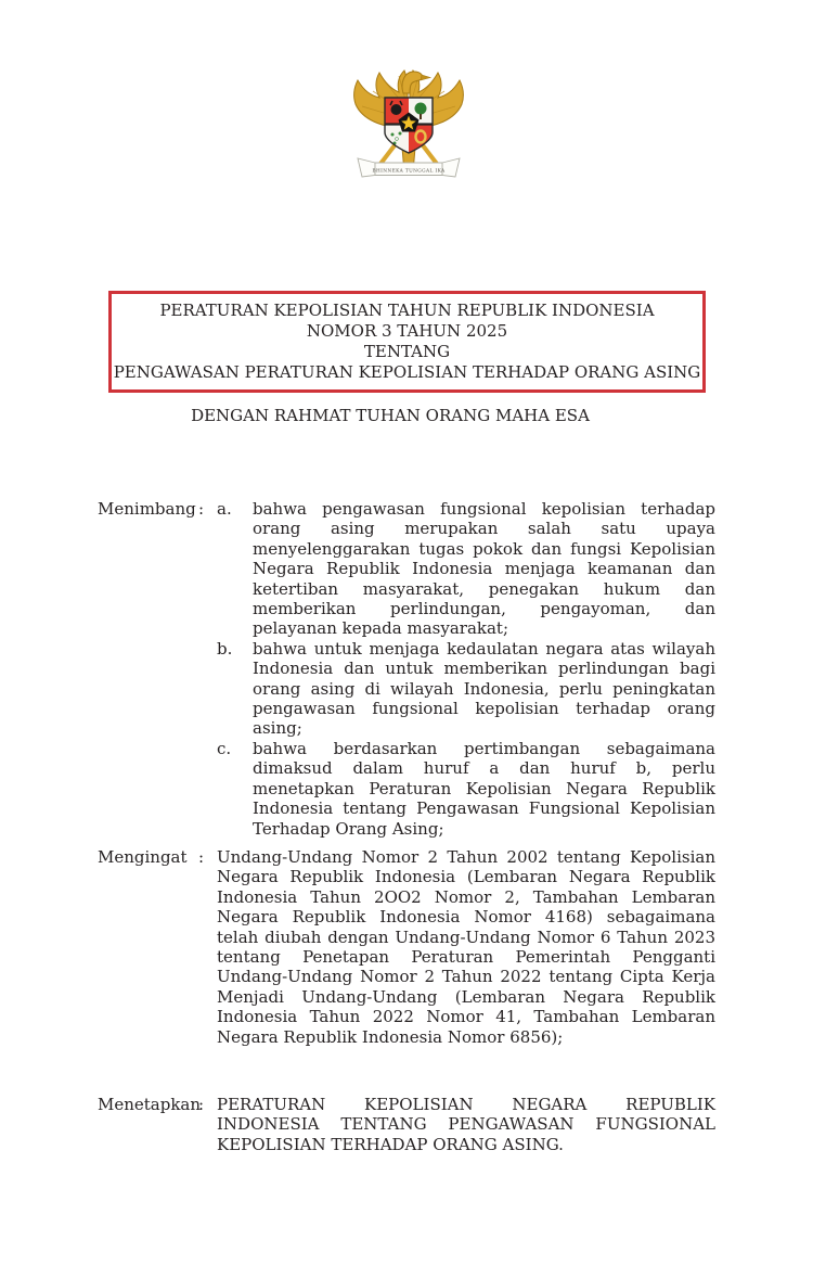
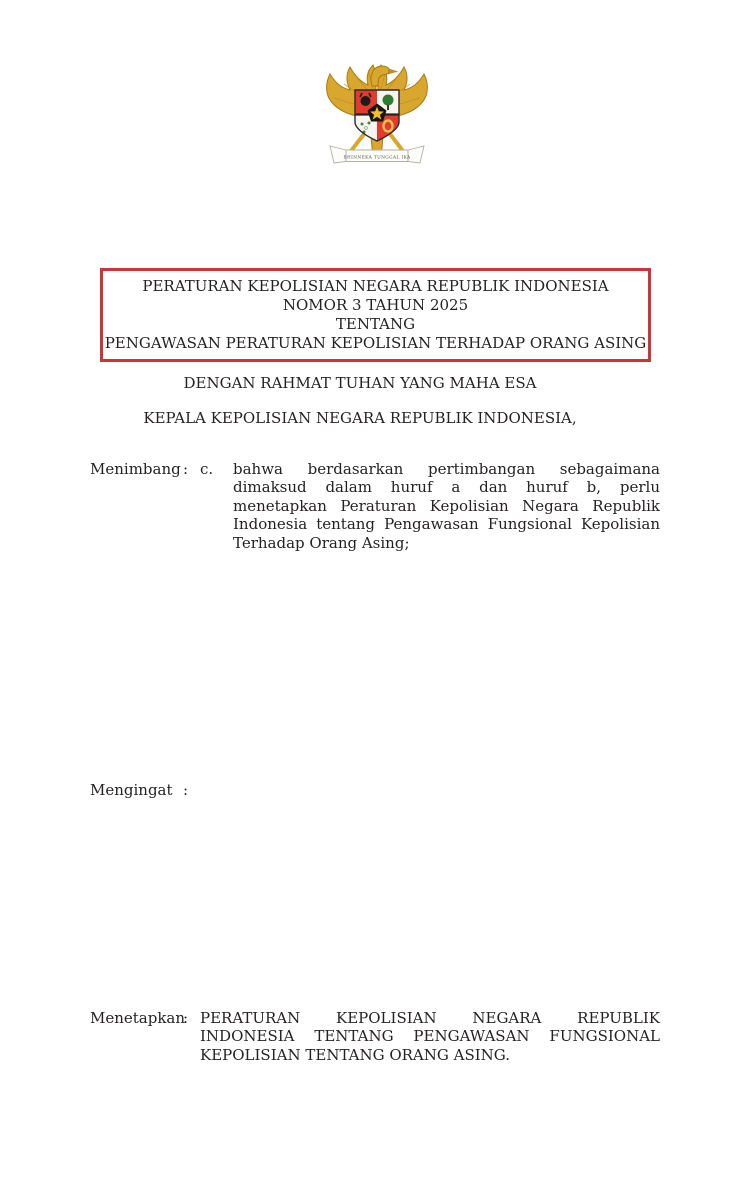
- PERATURAN KEPOLISIAN TAHUN REPUBLIK INDONESIA
+ PERATURAN KEPOLISIAN NEGARA REPUBLIK INDONESIA
  NOMOR 3 TAHUN 2025
  TENTANG
  PENGAWASAN PERATURAN KEPOLISIAN TERHADAP ORANG ASING
- DENGAN RAHMAT TUHAN ORANG MAHA ESA
+ DENGAN RAHMAT TUHAN YANG MAHA ESA
+ KEPALA KEPOLISIAN NEGARA REPUBLIK INDONESIA,
  Menimbang
  :
- a.
- bahwa pengawasan fungsional kepolisian terhadap orang asing merupakan salah satu upaya menyelenggarakan tugas pokok dan fungsi Kepolisian Negara Republik Indonesia menjaga keamanan dan ketertiban masyarakat, penegakan hukum dan memberikan perlindungan, pengayoman, dan pelayanan kepada masyarakat;
- b.
- bahwa untuk menjaga kedaulatan negara atas wilayah Indonesia dan untuk memberikan perlindungan bagi orang asing di wilayah Indonesia, perlu peningkatan pengawasan fungsional kepolisian terhadap orang asing;
  c.
  bahwa berdasarkan pertimbangan sebagaimana dimaksud dalam huruf a dan huruf b, perlu menetapkan Peraturan Kepolisian Negara Republik Indonesia tentang Pengawasan Fungsional Kepolisian Terhadap Orang Asing;
  Mengingat
  :
- Undang-Undang Nomor 2 Tahun 2002 tentang Kepolisian Negara Republik Indonesia (Lembaran Negara Republik Indonesia Tahun 2OO2 Nomor 2, Tambahan Lembaran Negara Republik Indonesia Nomor 4168) sebagaimana telah diubah dengan Undang-Undang Nomor 6 Tahun 2023 tentang Penetapan Peraturan Pemerintah Pengganti Undang-Undang Nomor 2 Tahun 2022 tentang Cipta Kerja Menjadi Undang-Undang (Lembaran Negara Republik Indonesia Tahun 2022 Nomor 41, Tambahan Lembaran Negara Republik Indonesia Nomor 6856);
  Menetapkan
  :
- PERATURAN KEPOLISIAN NEGARA REPUBLIK INDONESIA TENTANG PENGAWASAN FUNGSIONAL KEPOLISIAN TERHADAP ORANG ASING.
+ PERATURAN KEPOLISIAN NEGARA REPUBLIK INDONESIA TENTANG PENGAWASAN FUNGSIONAL KEPOLISIAN TENTANG ORANG ASING.
